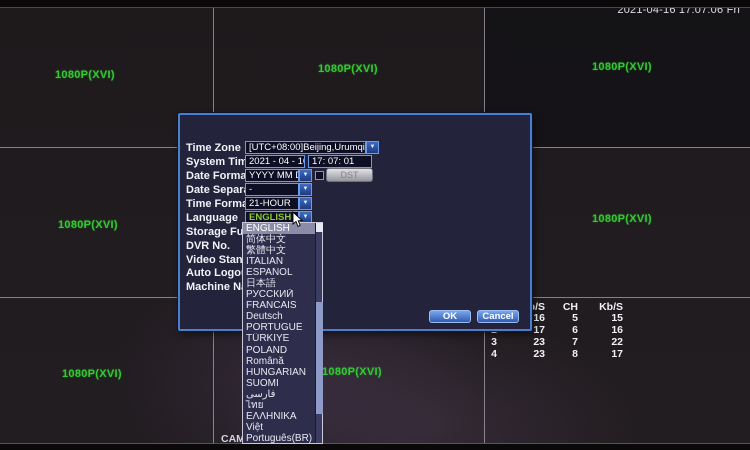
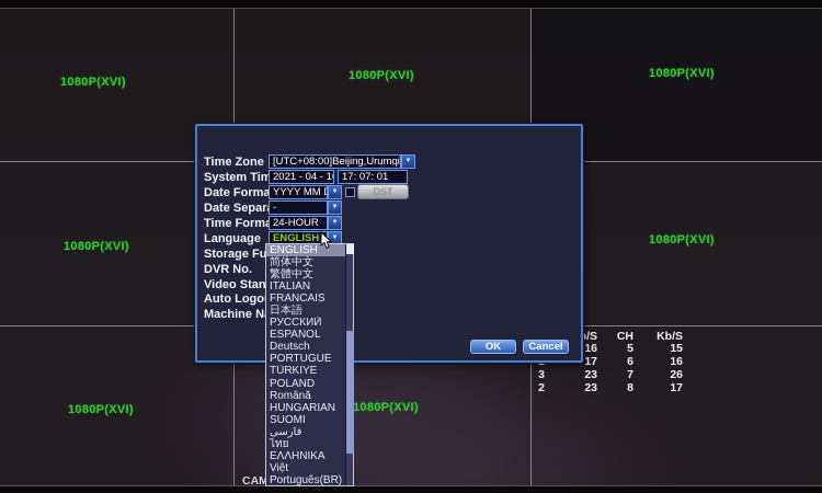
- 2021-04-16 17:07:06 Fri
  CH
  Kb/S
  16
  5
  15
  17
  6
  16
  3
  23
  7
- 22
+ 26
- 4
+ 2
  23
  8
  17
  1080P(XVI)
  1080P(XVI)
  1080P(XVI)
  1080P(XVI)
  1080P(XVI)
  1080P(XVI)
  1080P(XVI)
  Time Zone
  [UTC+08:00]Beijing,Urumqi
  System Tim
  2021 - 04 - 1
  17: 07: 01
  Date Forma
  YYYY MM
  DST
  -
  Time Form
- 21-HOUR
+ 24-HOUR
  Language
  ENGLISH
  Storage Fu
  DVR No.
  Auto Logo
  Machine N
  OK
  Cancel
  ENGLISH
  简体中文
  繁體中文
  ITALIAN
- ESPAÑOL
+ FRANCAIS
  日本語
  РУССКИЙ
- FRANCAIS
+ ESPAÑOL
  Deutsch
  PORTUGUÊ
  TÜRKIYE
  POLAND
  Română
  HUNGARIAN
  SUOMI
  فارسی
  ไทย
  ΕΛΛΗΝΙΚΑ
  Việt
  Português(BR)
